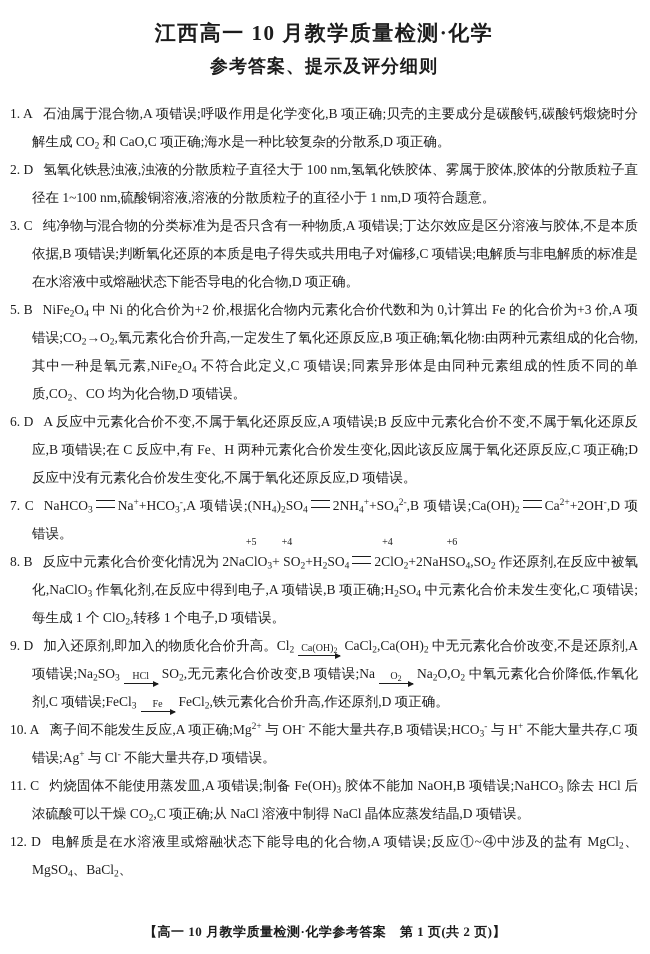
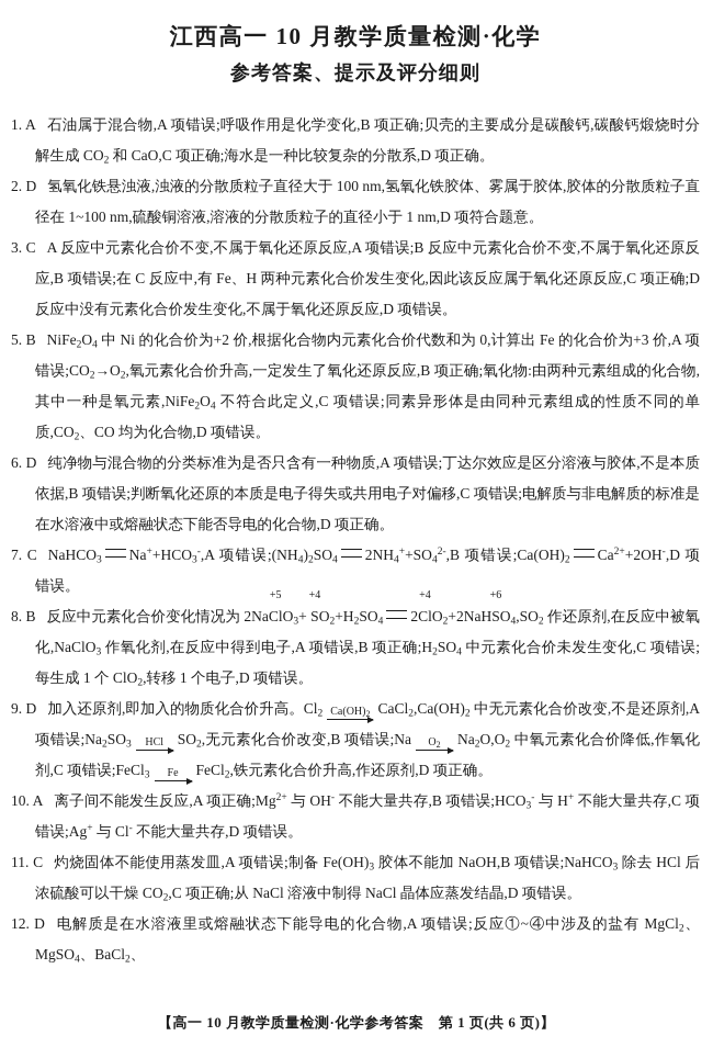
  江西高一 10 月教学质量检测·化学
  参考答案、提示及评分细则
  1. A 石油属于混合物,A 项错误;呼吸作用是化学变化,B 项正确;贝壳的主要成分是碳酸钙,碳酸钙煅烧时分解生成 CO2 和 CaO,C 项正确;海水是一种比较复杂的分散系,D 项正确。
  2. D 氢氧化铁悬浊液,浊液的分散质粒子直径大于 100 nm,氢氧化铁胶体、雾属于胶体,胶体的分散质粒子直径在 1~100 nm,硫酸铜溶液,溶液的分散质粒子的直径小于 1 nm,D 项符合题意。
- 3. C 纯净物与混合物的分类标准为是否只含有一种物质,A 项错误;丁达尔效应是区分溶液与胶体,不是本质依据,B 项错误;判断氧化还原的本质是电子得失或共用电子对偏移,C 项错误;电解质与非电解质的标准是在水溶液中或熔融状态下能否导电的化合物,D 项正确。
+ 3. C A 反应中元素化合价不变,不属于氧化还原反应,A 项错误;B 反应中元素化合价不变,不属于氧化还原反应,B 项错误;在 C 反应中,有 Fe、H 两种元素化合价发生变化,因此该反应属于氧化还原反应,C 项正确;D 反应中没有元素化合价发生变化,不属于氧化还原反应,D 项错误。
  5. B NiFe2O4 中 Ni 的化合价为+2 价,根据化合物内元素化合价代数和为 0,计算出 Fe 的化合价为+3 价,A 项错误;CO2→O2,氧元素化合价升高,一定发生了氧化还原反应,B 项正确;氧化物:由两种元素组成的化合物,其中一种是氧元素,NiFe2O4 不符合此定义,C 项错误;同素异形体是由同种元素组成的性质不同的单质,CO2、CO 均为化合物,D 项错误。
- 6. D A 反应中元素化合价不变,不属于氧化还原反应,A 项错误;B 反应中元素化合价不变,不属于氧化还原反应,B 项错误;在 C 反应中,有 Fe、H 两种元素化合价发生变化,因此该反应属于氧化还原反应,C 项正确;D 反应中没有元素化合价发生变化,不属于氧化还原反应,D 项错误。
+ 6. D 纯净物与混合物的分类标准为是否只含有一种物质,A 项错误;丁达尔效应是区分溶液与胶体,不是本质依据,B 项错误;判断氧化还原的本质是电子得失或共用电子对偏移,C 项错误;电解质与非电解质的标准是在水溶液中或熔融状态下能否导电的化合物,D 项正确。
  7. C NaHCO3 Na++HCO3-,A 项错误;(NH4)2SO4 2NH4++SO42-,B 项错误;Ca(OH)2 Ca2++2OH-,D 项错误。
  8. B 反应中元素化合价变化情况为 2Na
  +5
  ClO3+
  +4
  SO2+H2SO4 2
  +4
  ClO2+2NaH
  +6
  SO4,SO2 作还原剂,在反应中被氧化,NaClO3 作氧化剂,在反应中得到电子,A 项错误,B 项正确;H2SO4 中元素化合价未发生变化,C 项错误;每生成 1 个 ClO2,转移 1 个电子,D 项错误。
  9. D 加入还原剂,即加入的物质化合价升高。Cl2
  Ca(OH)2
  CaCl2,Ca(OH)2 中无元素化合价改变,不是还原剂,A 项错误;Na2SO3
  HCl
  SO2,无元素化合价改变,B 项错误;Na
  O2
  Na2O,O2 中氧元素化合价降低,作氧化剂,C 项错误;FeCl3
  Fe
  FeCl2,铁元素化合价升高,作还原剂,D 项正确。
  10. A 离子间不能发生反应,A 项正确;Mg2+ 与 OH- 不能大量共存,B 项错误;HCO3- 与 H+ 不能大量共存,C 项错误;Ag+ 与 Cl- 不能大量共存,D 项错误。
  11. C 灼烧固体不能使用蒸发皿,A 项错误;制备 Fe(OH)3 胶体不能加 NaOH,B 项错误;NaHCO3 除去 HCl 后浓硫酸可以干燥 CO2,C 项正确;从 NaCl 溶液中制得 NaCl 晶体应蒸发结晶,D 项错误。
  12. D 电解质是在水溶液里或熔融状态下能导电的化合物,A 项错误;反应①~④中涉及的盐有 MgCl2、MgSO4、BaCl2、
- 【高一 10 月教学质量检测·化学参考答案 第 1 页(共 2 页)】
+ 【高一 10 月教学质量检测·化学参考答案 第 1 页(共 6 页)】
